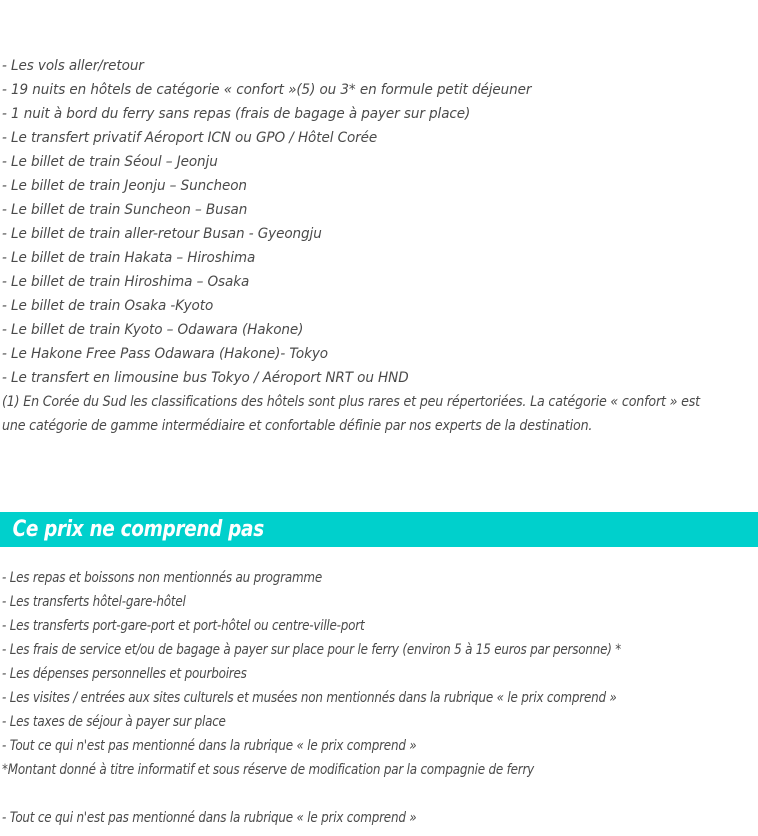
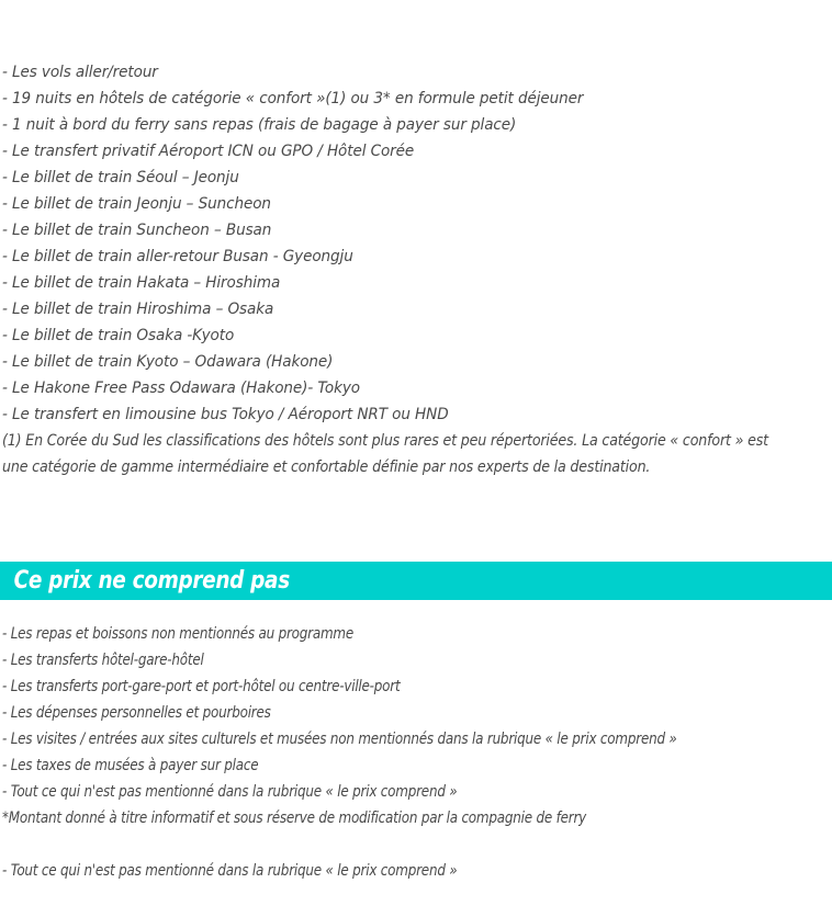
  - Les vols aller/retour
- - 19 nuits en hôtels de catégorie « confort »(5) ou 3* en formule petit déjeuner
+ - 19 nuits en hôtels de catégorie « confort »(1) ou 3* en formule petit déjeuner
  - 1 nuit à bord du ferry sans repas (frais de bagage à payer sur place)
  - Le transfert privatif Aéroport ICN ou GPO / Hôtel Corée
  - Le billet de train Séoul – Jeonju
  - Le billet de train Jeonju – Suncheon
  - Le billet de train Suncheon – Busan
  - Le billet de train aller-retour Busan - Gyeongju
  - Le billet de train Hakata – Hiroshima
  - Le billet de train Hiroshima – Osaka
  - Le billet de train Osaka -Kyoto
  - Le billet de train Kyoto – Odawara (Hakone)
  - Le Hakone Free Pass Odawara (Hakone)- Tokyo
  - Le transfert en limousine bus Tokyo / Aéroport NRT ou HND
  (1) En Corée du Sud les classifications des hôtels sont plus rares et peu répertoriées. La catégorie « confort » est une catégorie de gamme intermédiaire et confortable définie par nos experts de la destination.
  Ce prix ne comprend pas
  - Les repas et boissons non mentionnés au programme
  - Les transferts hôtel-gare-hôtel
  - Les transferts port-gare-port et port-hôtel ou centre-ville-port
- - Les frais de service et/ou de bagage à payer sur place pour le ferry (environ 5 à 15 euros par personne) *
  - Les dépenses personnelles et pourboires
  - Les visites / entrées aux sites culturels et musées non mentionnés dans la rubrique « le prix comprend »
- - Les taxes de séjour à payer sur place
+ - Les taxes de musées à payer sur place
  - Tout ce qui n'est pas mentionné dans la rubrique « le prix comprend »
  *Montant donné à titre informatif et sous réserve de modification par la compagnie de ferry
  - Tout ce qui n'est pas mentionné dans la rubrique « le prix comprend »
